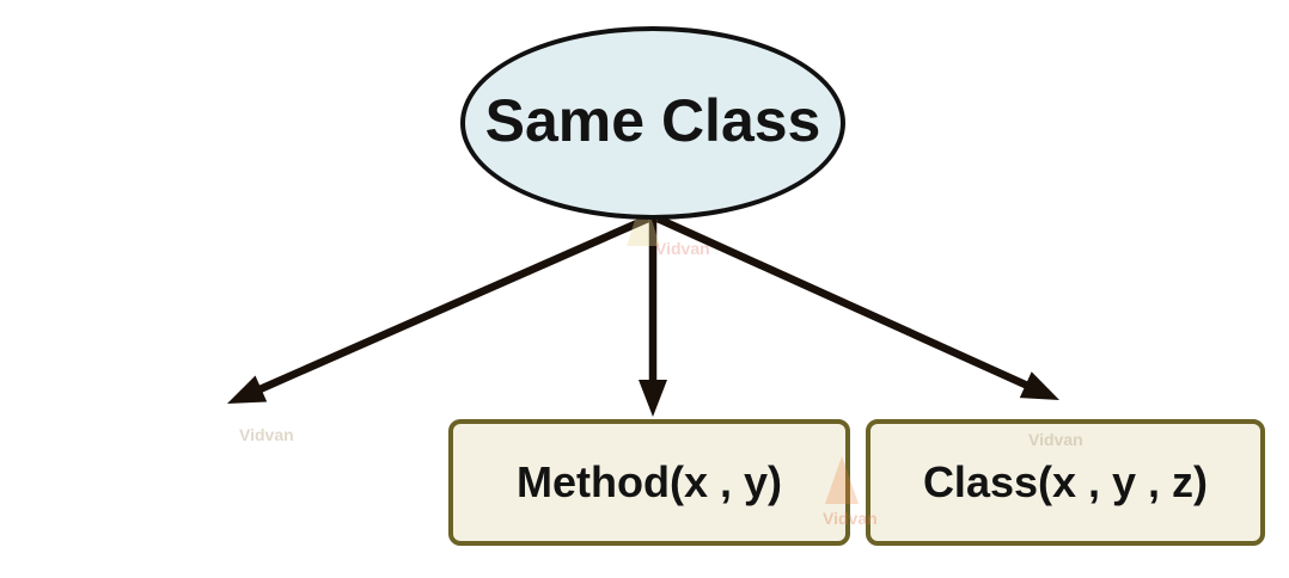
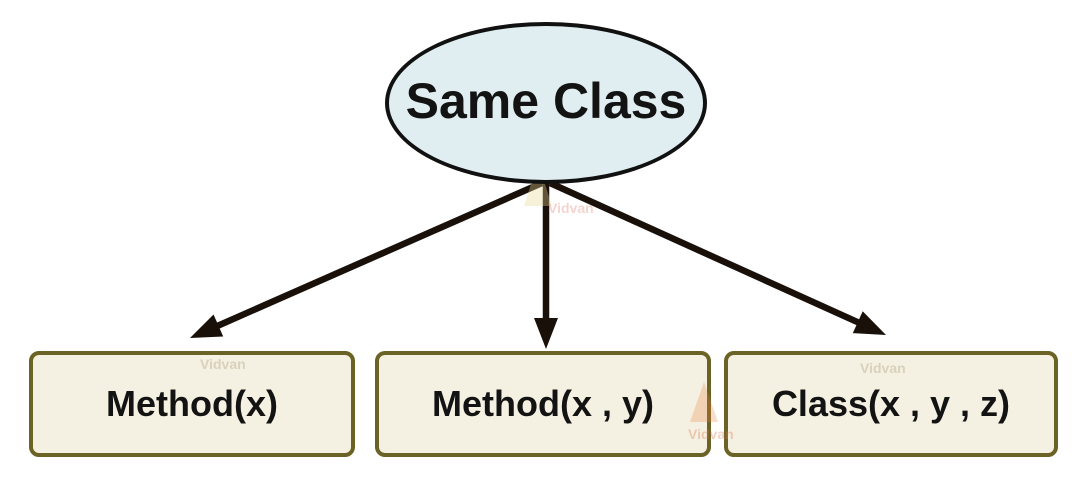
  Same Class
+ Method(x)
  Method(x , y)
  Class(x , y , z)
  Vidvan
  Vidvan
  Vidvan
  Vidvan
